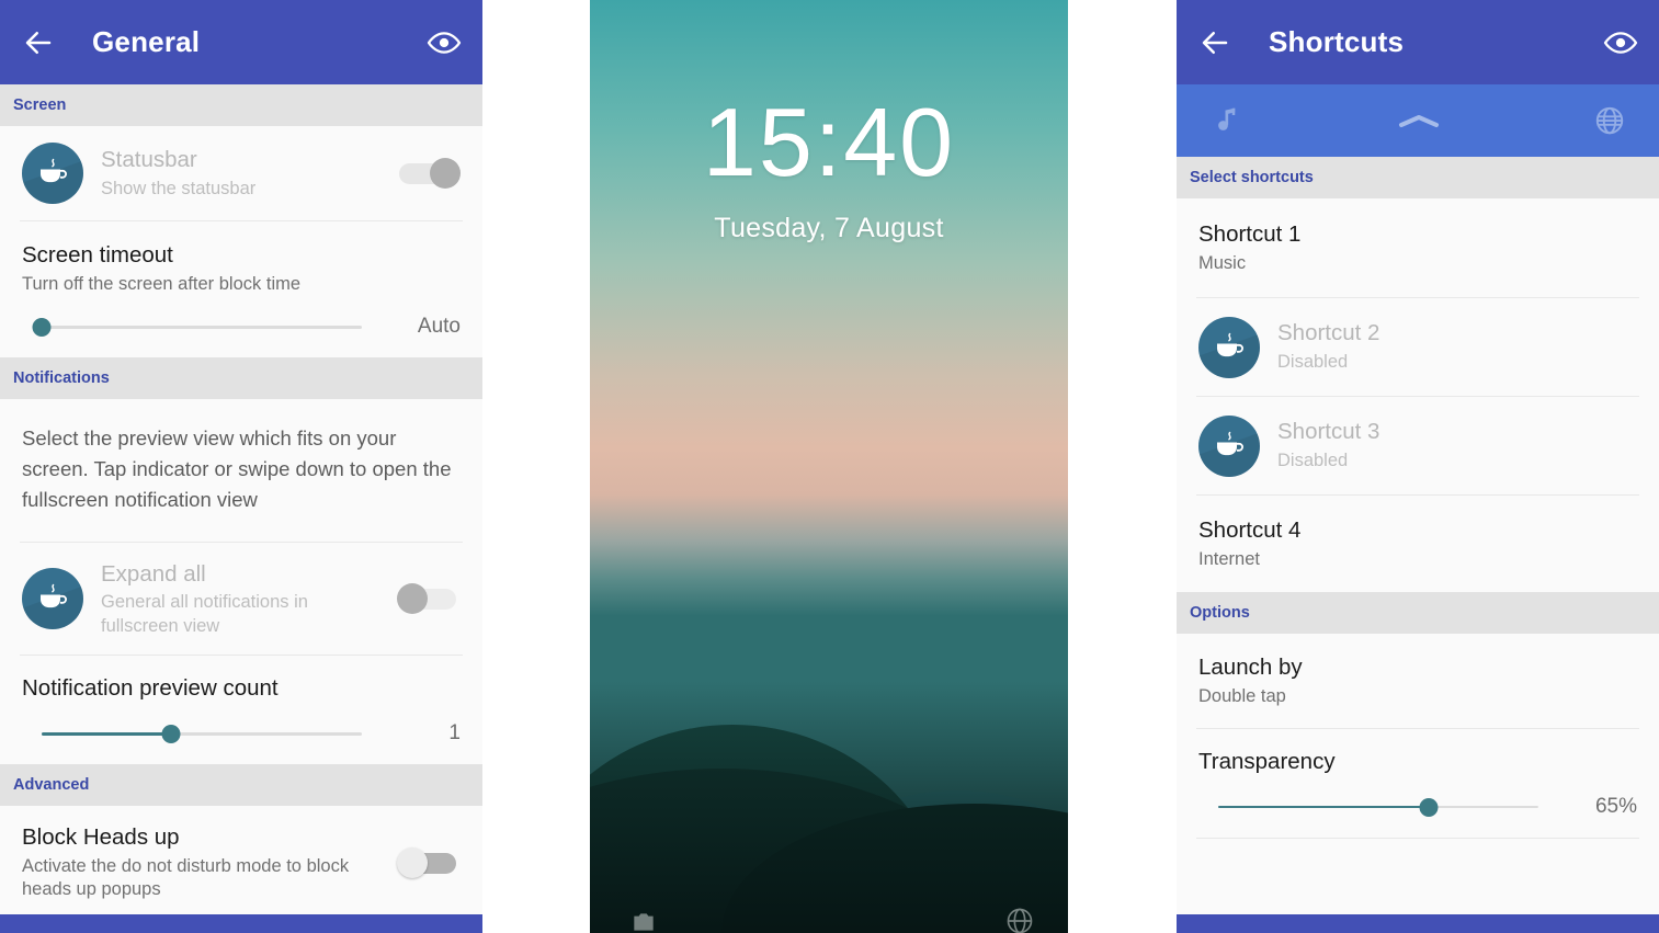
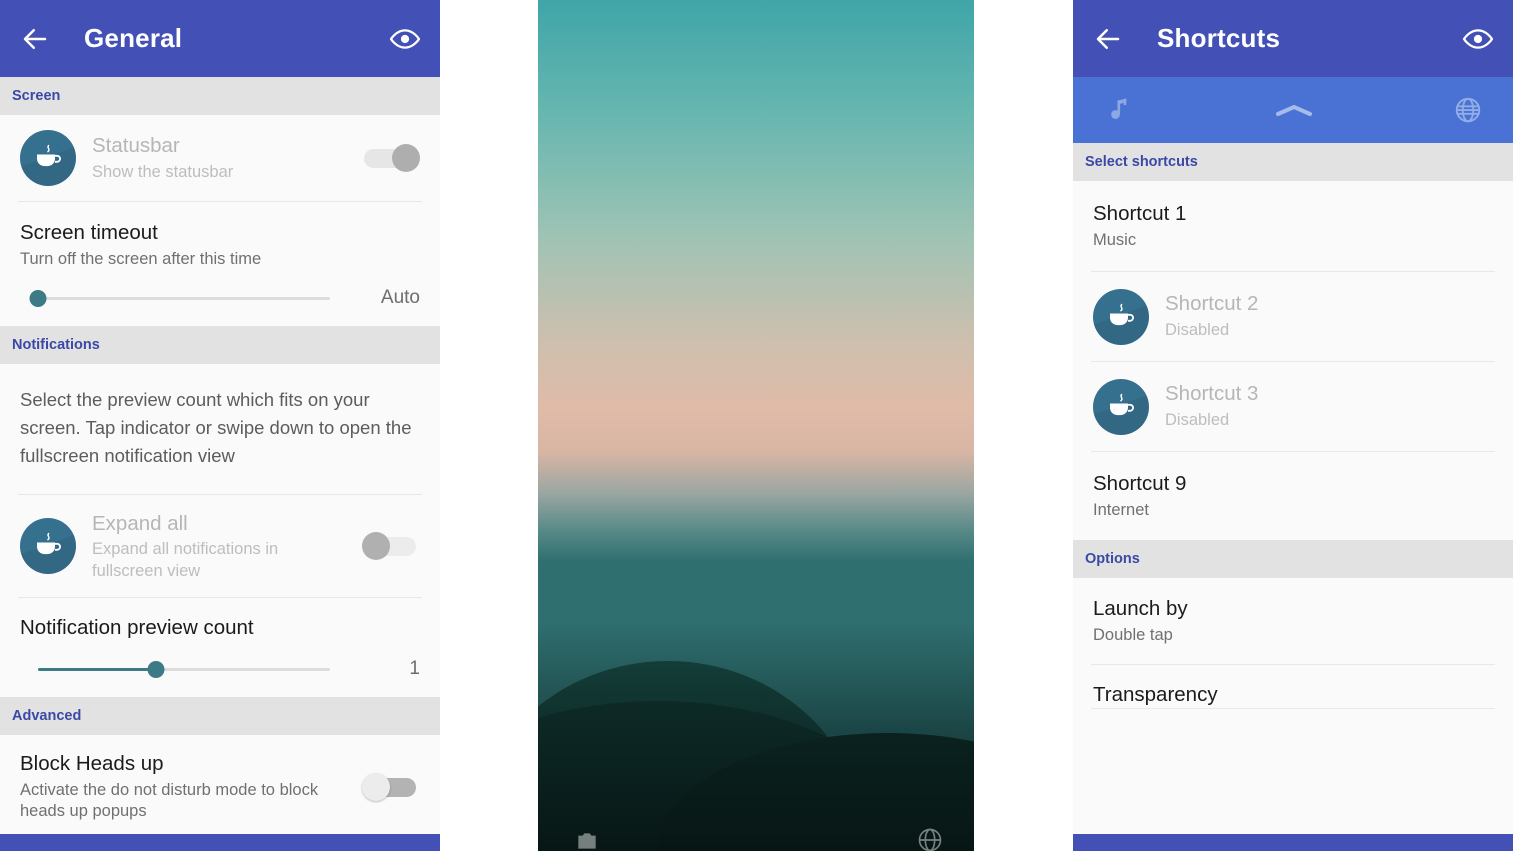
  General
  Screen
  Statusbar
  Show the statusbar
  Screen timeout
- Turn off the screen after block time
+ Turn off the screen after this time
  Auto
  Notifications
- Select the preview view which fits on your screen. Tap indicator or swipe down to open the fullscreen notification view
+ Select the preview count which fits on your screen. Tap indicator or swipe down to open the fullscreen notification view
  Expand all
- General all notifications in fullscreen view
+ Expand all notifications in fullscreen view
  Notification preview count
  1
  Advanced
  Block Heads up
  Activate the do not disturb mode to block heads up popups
- 15:40
- Tuesday, 7 August
  Shortcuts
  Select shortcuts
  Shortcut 1
  Music
  Shortcut 2
  Disabled
  Shortcut 3
  Disabled
- Shortcut 4
+ Shortcut 9
  Internet
  Options
  Launch by
  Double tap
  Transparency
- 65%
